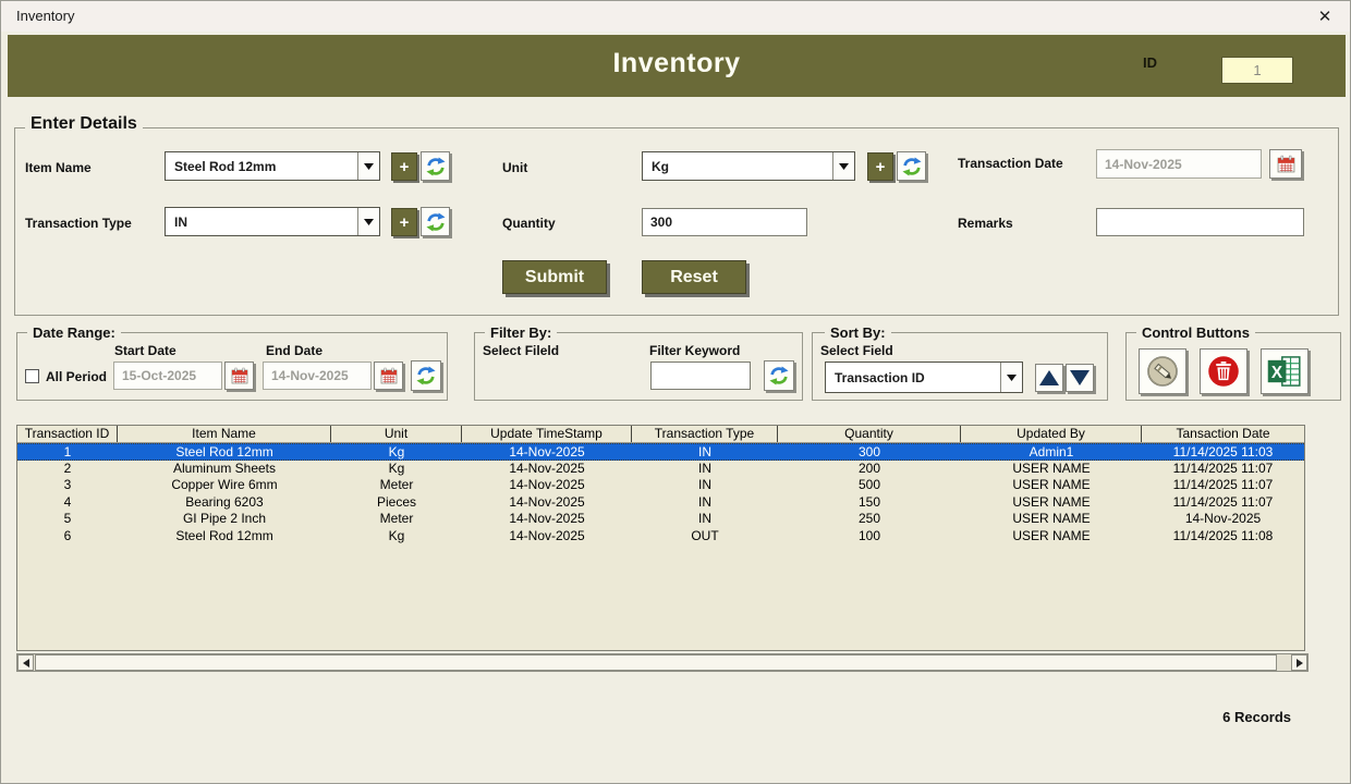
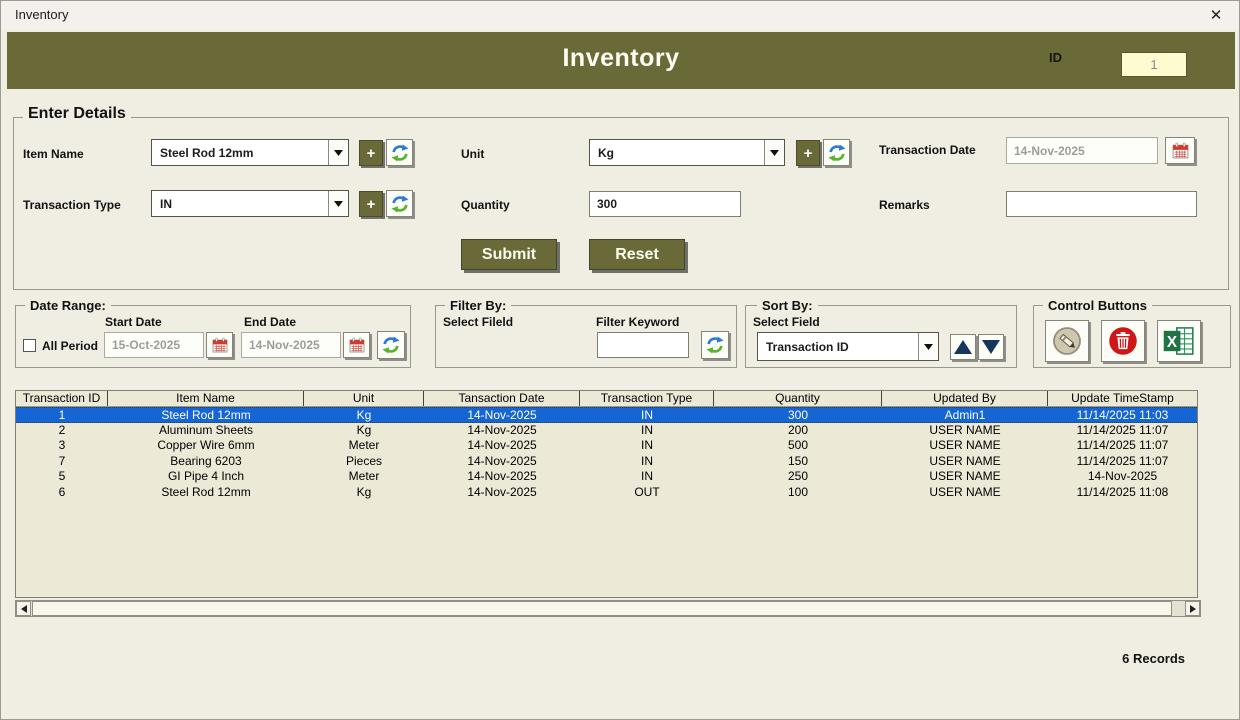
  Inventory
  ✕
  Inventory
  ID
  1
  Enter Details
  Item Name
  Steel Rod 12mm
  +
  Transaction Type
  IN
  +
  Unit
  Kg
  +
  Quantity
  300
  Transaction Date
  14-Nov-2025
  Remarks
  Submit
  Reset
  Date Range:
  Start Date
  End Date
  All Period
  15-Oct-2025
  14-Nov-2025
  Filter By:
  Select Fileld
  Filter Keyword
  Sort By:
  Select Field
  Transaction ID
  Control Buttons
  X
  Transaction ID
  Item Name
  Unit
- Update TimeStamp
+ Tansaction Date
  Transaction Type
  Quantity
  Updated By
- Tansaction Date
+ Update TimeStamp
  1
  Steel Rod 12mm
  Kg
  14-Nov-2025
  IN
  300
  Admin1
  11/14/2025 11:03
  2
  Aluminum Sheets
  Kg
  14-Nov-2025
  IN
  200
  USER NAME
  11/14/2025 11:07
  3
  Copper Wire 6mm
  Meter
  14-Nov-2025
  IN
  500
  USER NAME
  11/14/2025 11:07
- 4
+ 7
  Bearing 6203
  Pieces
  14-Nov-2025
  IN
  150
  USER NAME
  11/14/2025 11:07
  5
- GI Pipe 2 Inch
+ GI Pipe 4 Inch
  Meter
  14-Nov-2025
  IN
  250
  USER NAME
  14-Nov-2025
  6
  Steel Rod 12mm
  Kg
  14-Nov-2025
  OUT
  100
  USER NAME
  11/14/2025 11:08
  6 Records
